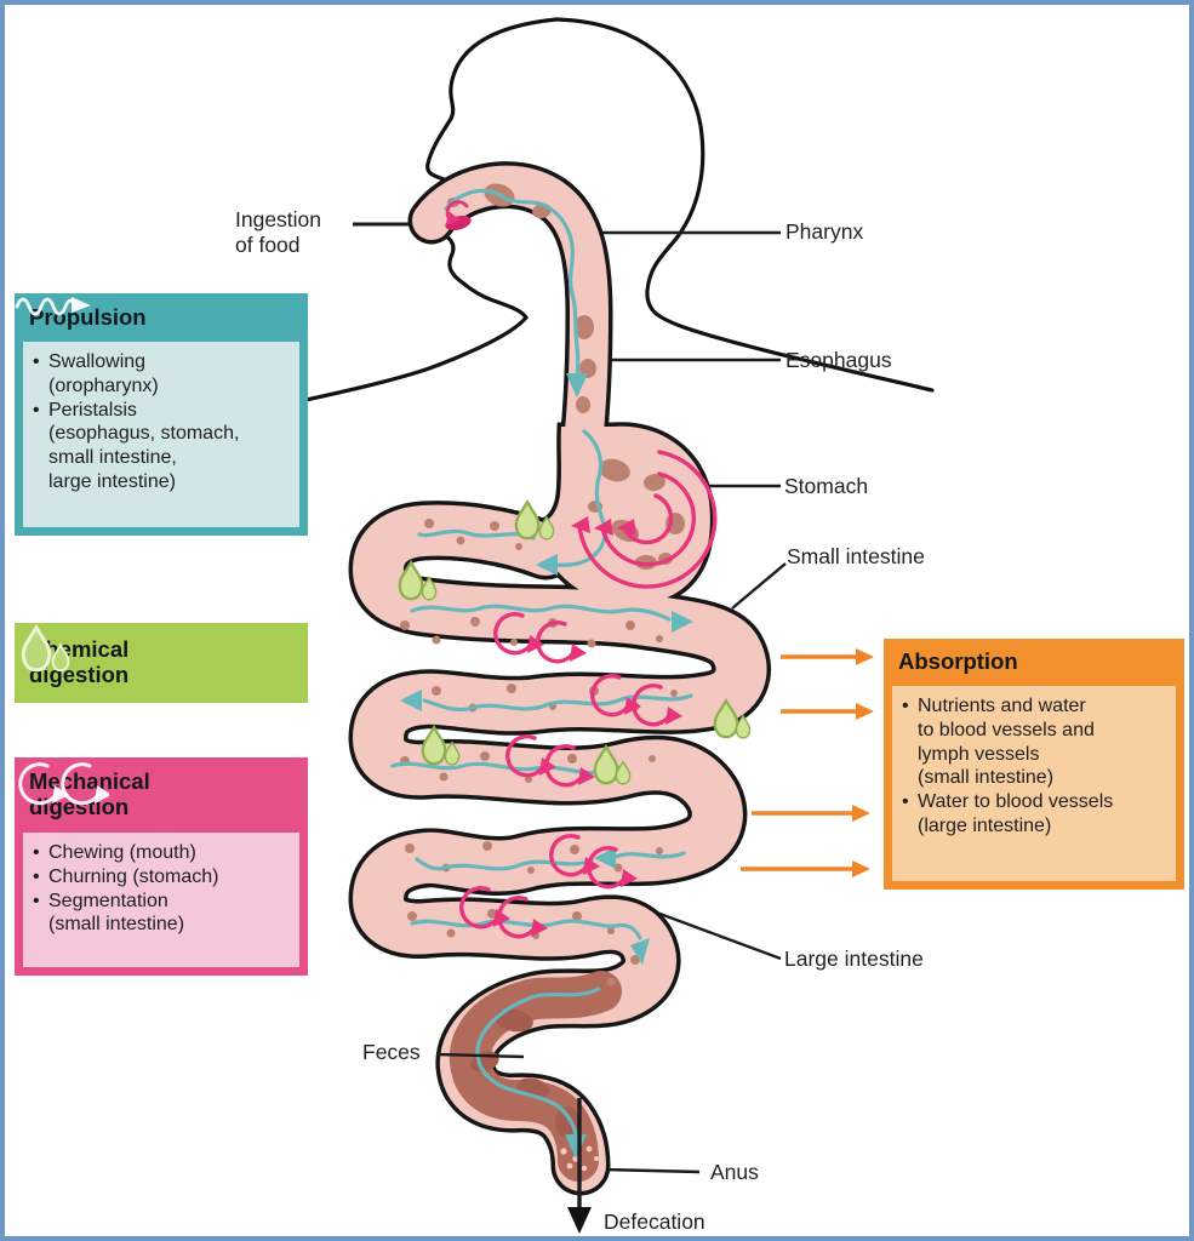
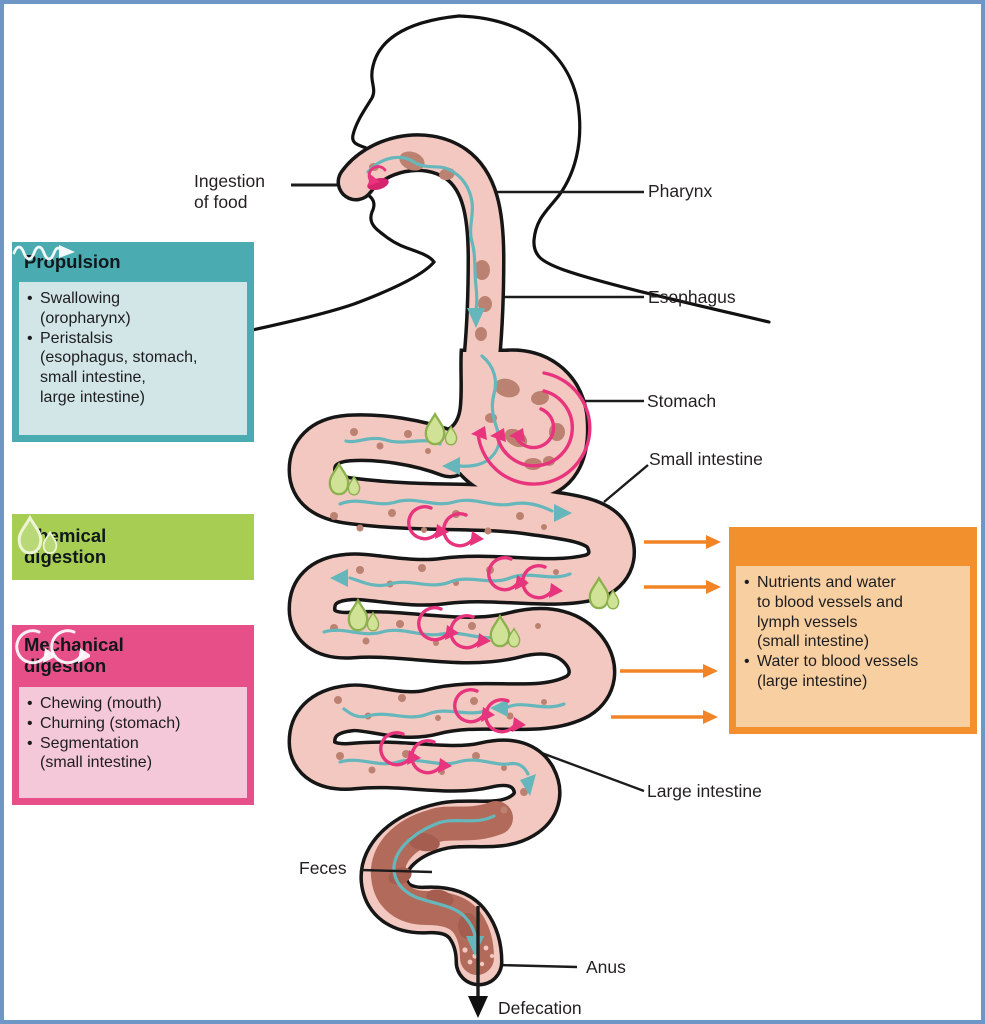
  Ingestion
  of food
  Pharynx
  Esophagus
  Stomach
  Small intestine
  Large intestine
  Feces
  Anus
  Defecation
  Propulsion
  •
  Swallowing
  (oropharynx)
  •
  Peristalsis
  (esophagus, stomach,
  small intestine,
  large intestine)
  hemical
  digestion
  Mechanical
  digestion
  •
  Chewing (mouth)
  •
  Churning (stomach)
  •
  Segmentation
  (small intestine)
- Absorption
  •
  Nutrients and water
  to blood vessels and
  lymph vessels
  (small intestine)
  •
  Water to blood vessels
  (large intestine)
